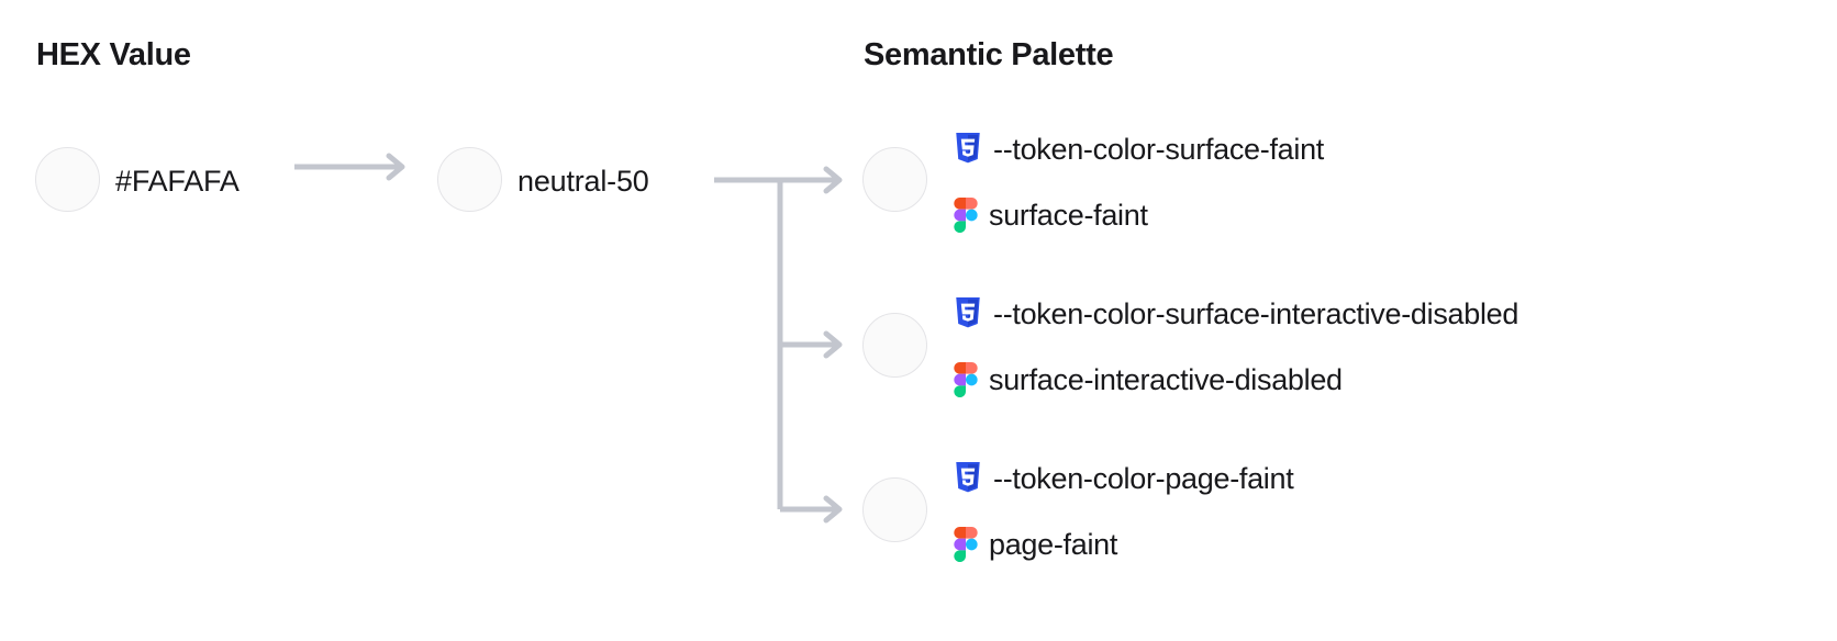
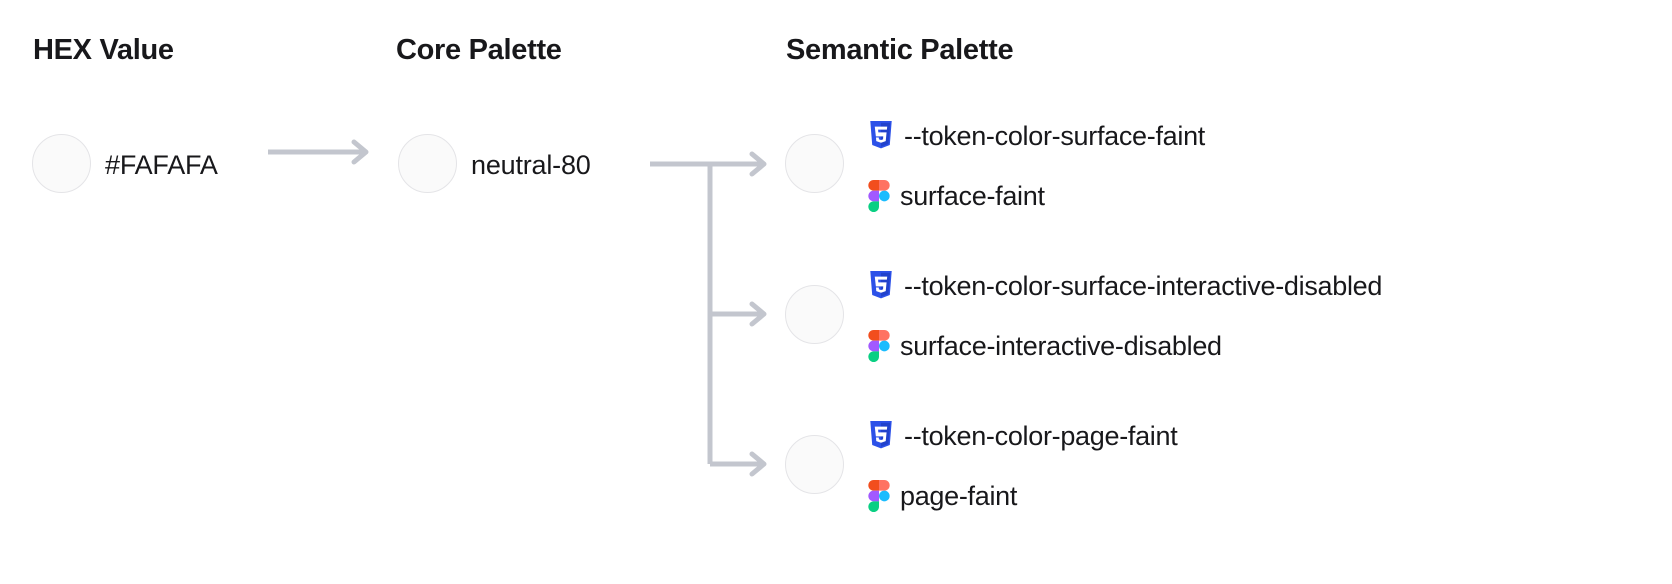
  HEX Value
+ Core Palette
  Semantic Palette
  #FAFAFA
- neutral-50
+ neutral-80
  --token-color-surface-faint
  surface-faint
  --token-color-surface-interactive-disabled
  surface-interactive-disabled
  --token-color-page-faint
  page-faint
